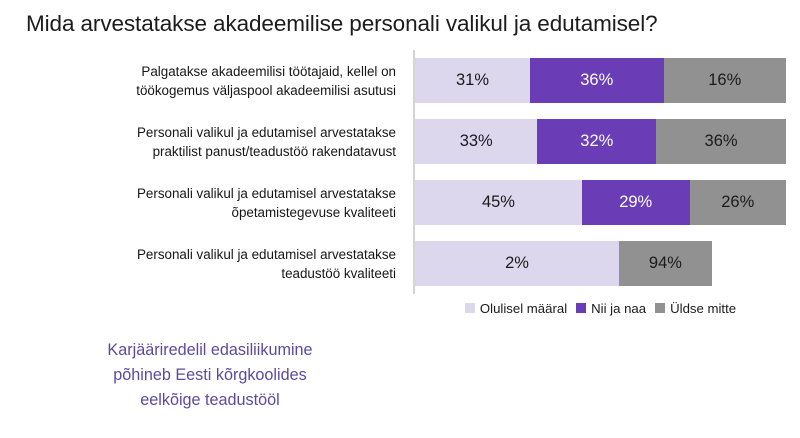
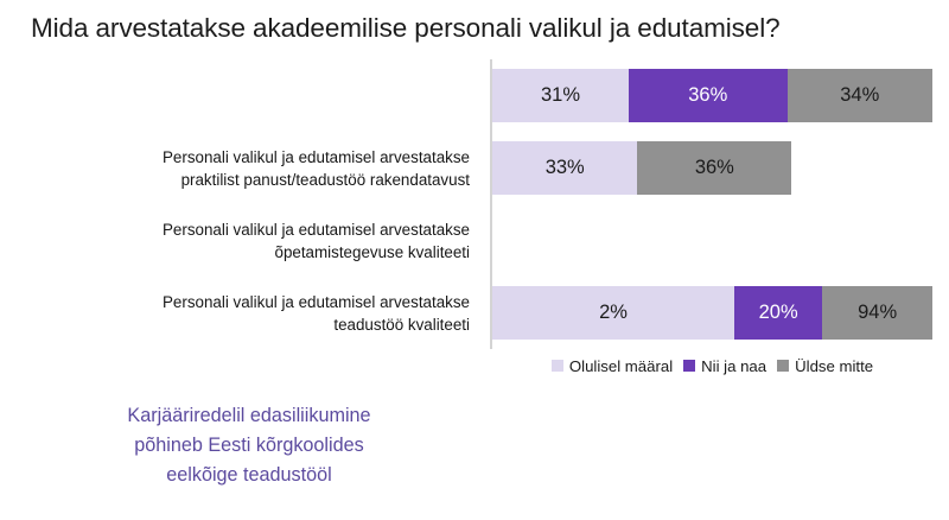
  Mida arvestatakse akadeemilise personali valikul ja edutamisel?
- Palgatakse akadeemilisi töötajaid, kellel on
- töökogemus väljaspool akadeemilisi asutusi
  31%
  36%
- 16%
+ 34%
  Personali valikul ja edutamisel arvestatakse
  praktilist panust/teadustöö rakendatavust
  33%
- 32%
  36%
  Personali valikul ja edutamisel arvestatakse
  õpetamistegevuse kvaliteeti
- 45%
- 29%
- 26%
  Personali valikul ja edutamisel arvestatakse
  teadustöö kvaliteeti
  2%
+ 20%
  94%
  Olulisel määral
  Nii ja naa
  Üldse mitte
  Karjääriredelil edasiliikumine
  põhineb Eesti kõrgkoolides
  eelkõige teadustööl
